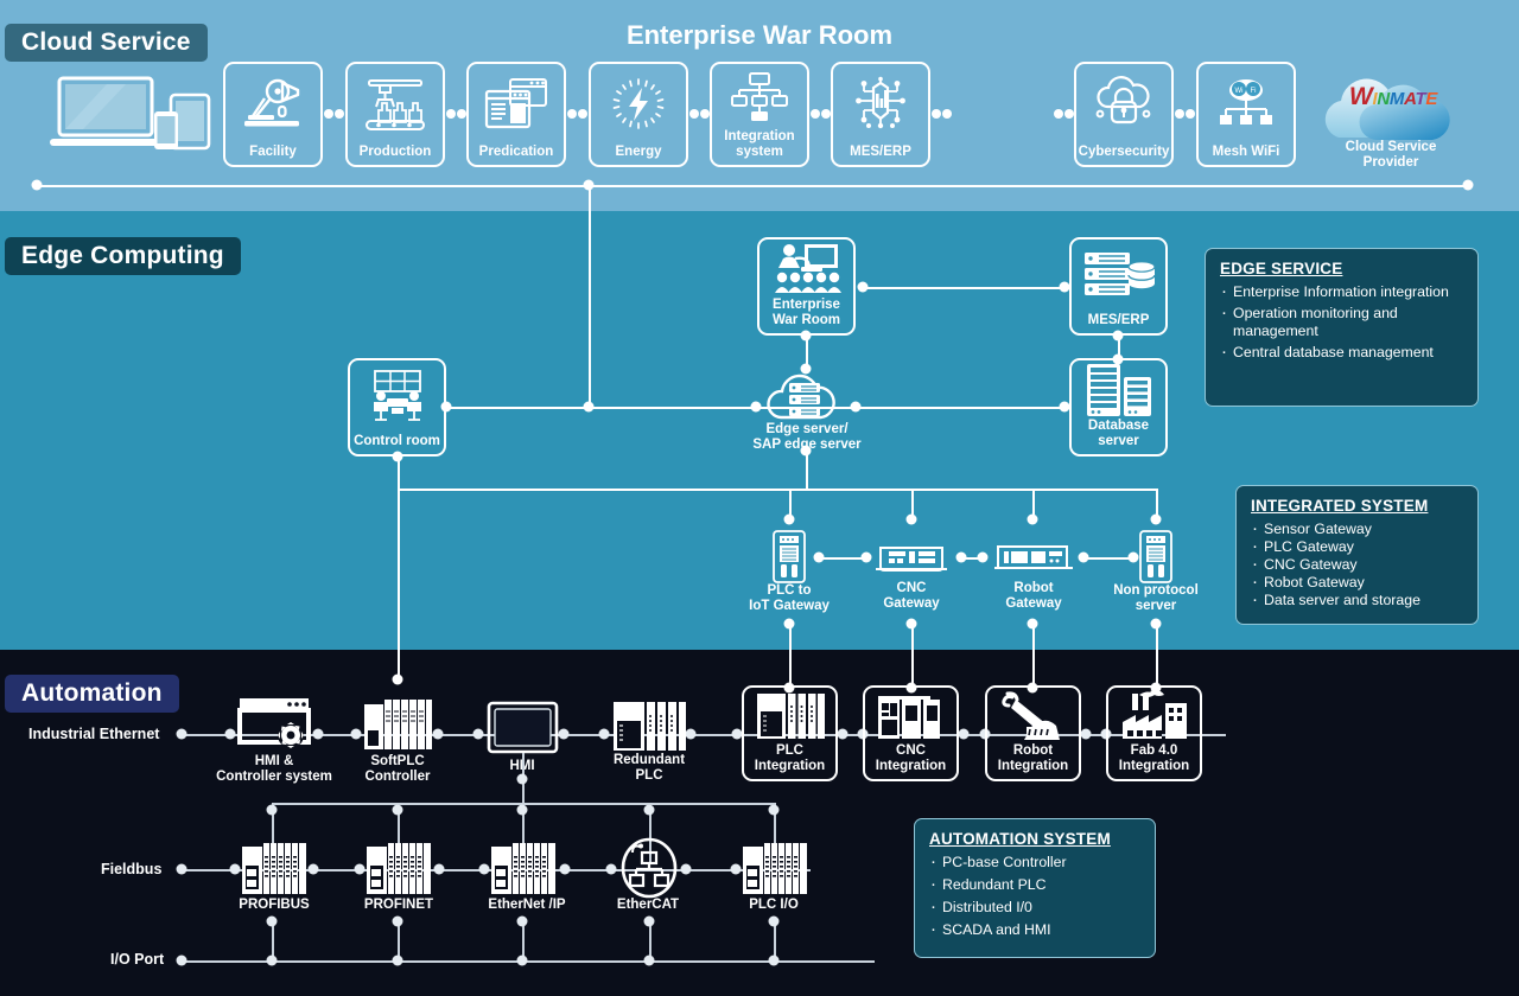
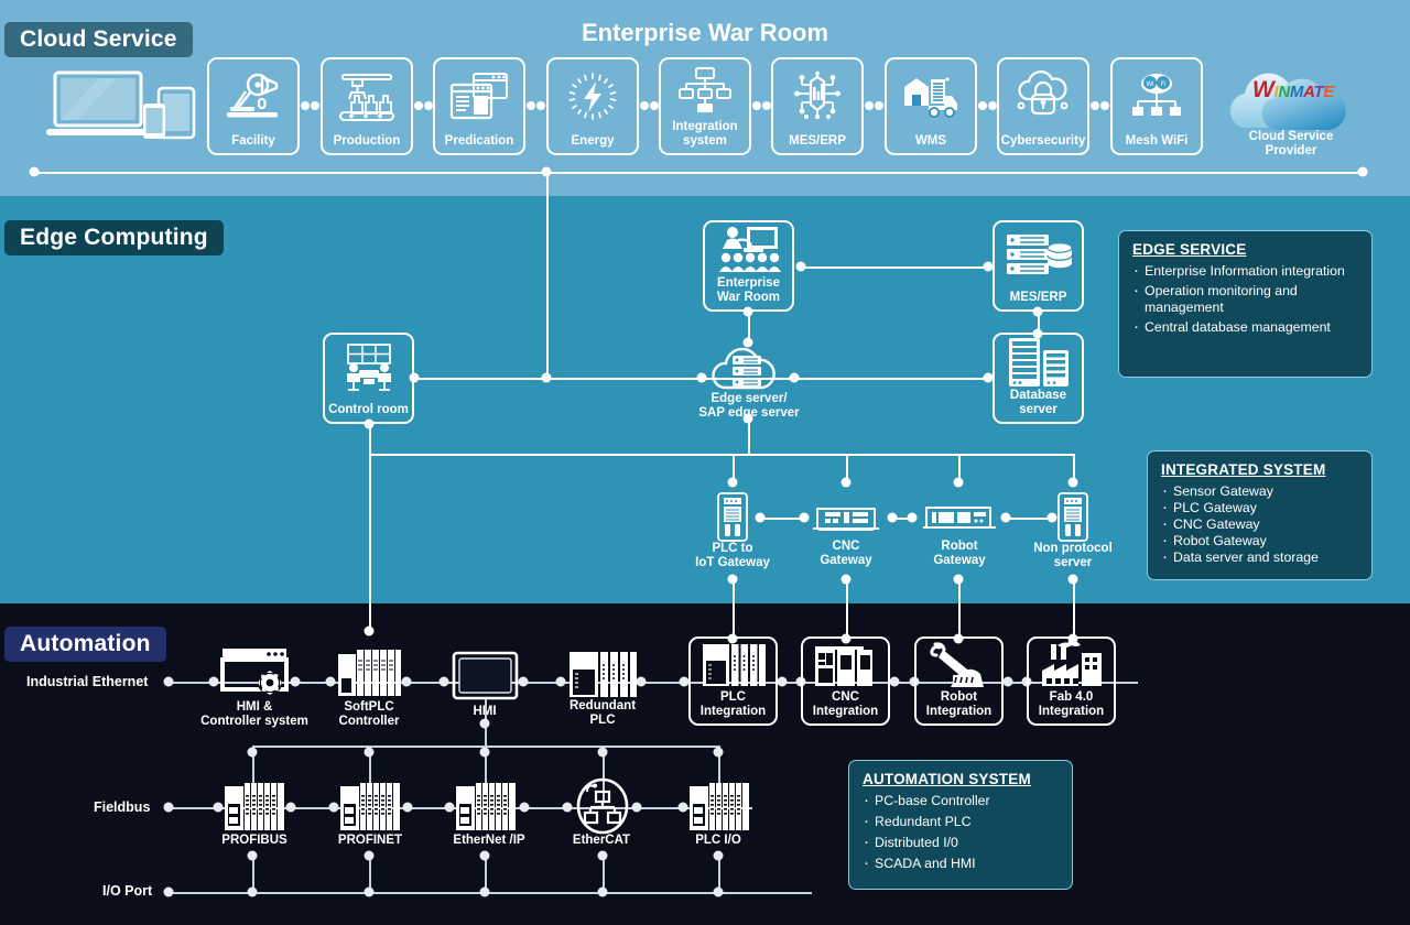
  Cloud Service
  Edge Computing
  Automation
  Enterprise War Room
  Facility
  Production
  Predication
  Energy
  Integration
  system
  MES/ERP
+ WMS
  Cybersecurity
  Mesh WiFi
  WINMATE
  Cloud Service
  Provider
  Control room
  Enterprise
  War Room
  Edge server/
  SAP ede server
  MES/ERP
  Database
  server
  PLC to
  IoT Gateway
  CNC
  Gateway
  Robot
  Gateway
  Non protocol
  server
  EDGE SERVICE
  Enterprise Information integration
  Operation monitoring and management
  Central database management
  INTEGRATED SYSTEM
  Sensor Gateway
  PLC Gateway
  CNC Gateway
  Robot Gateway
  Data server and storage
  Industrial Ethernet
  Fieldbus
  I/O Port
  HMI &
  Controller system
  SoftPLC
  Controller
  HMI
  Redundant
  PLC
  PLC
  Integration
  CNC
  Integration
  Robot
  Integration
  Fab 4.0
  Integration
  PROFIBUS
  PROFINET
  EtherNet /IP
  EtherCAT
  PLC I/O
  AUTOMATION SYSTEM
  PC-base Controller
  Redundant PLC
  Distributed I/0
  SCADA and HMI
